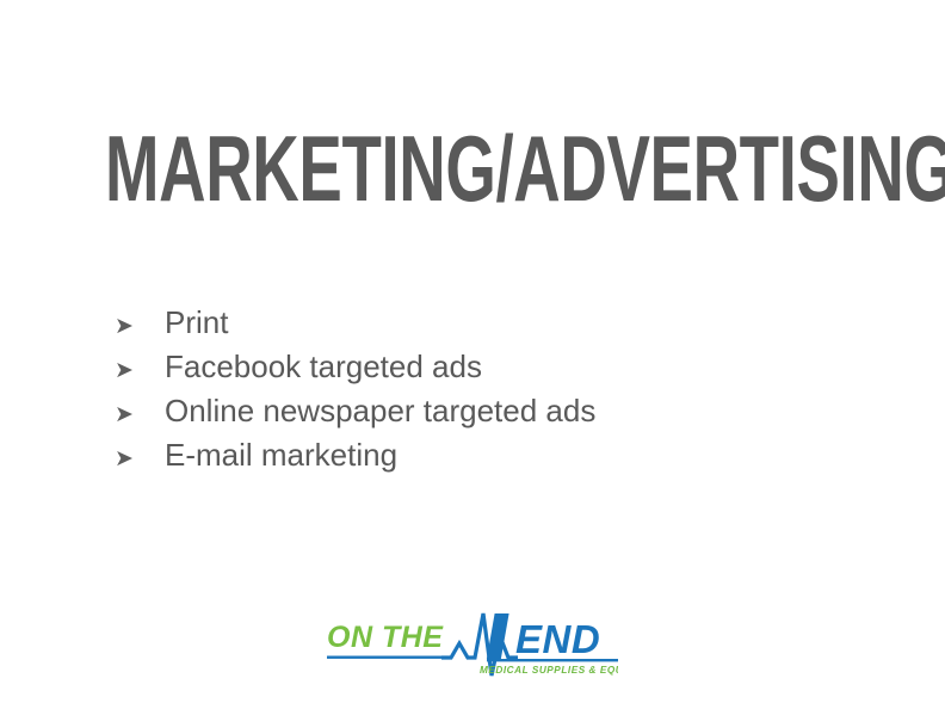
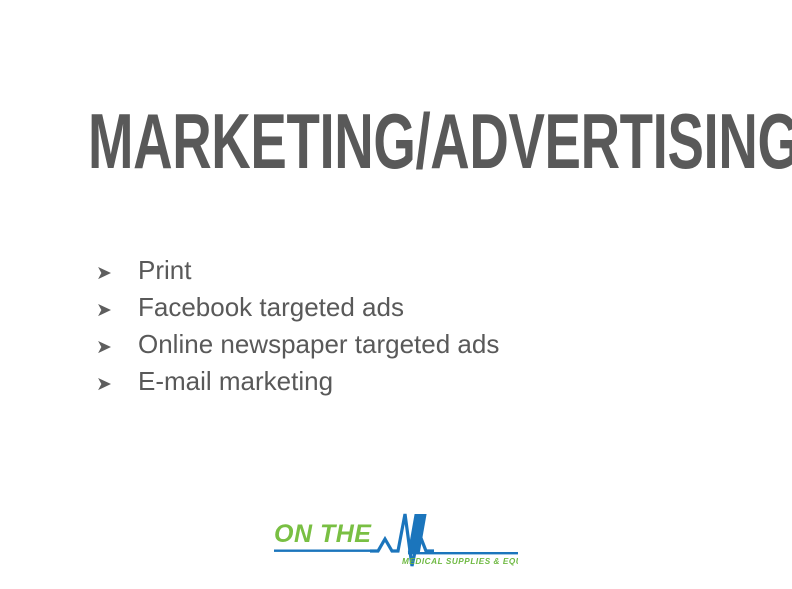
  MARKETING/ADVERTISING
  ➤
  Print
  ➤
  Facebook targeted ads
  ➤
  Online newspaper targeted ads
  ➤
  E-mail marketing
  ON THE
- END
  MEDICAL SUPPLIES & EQ
